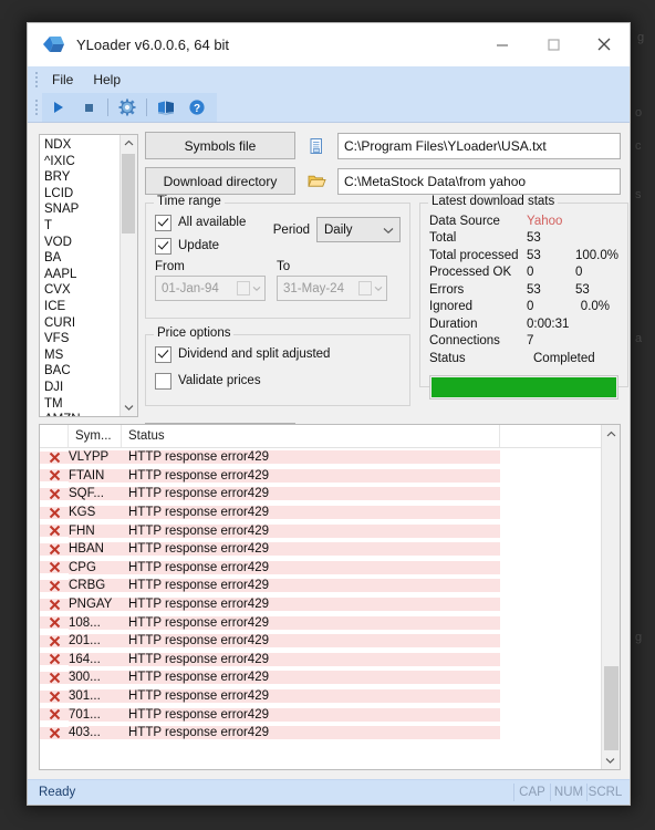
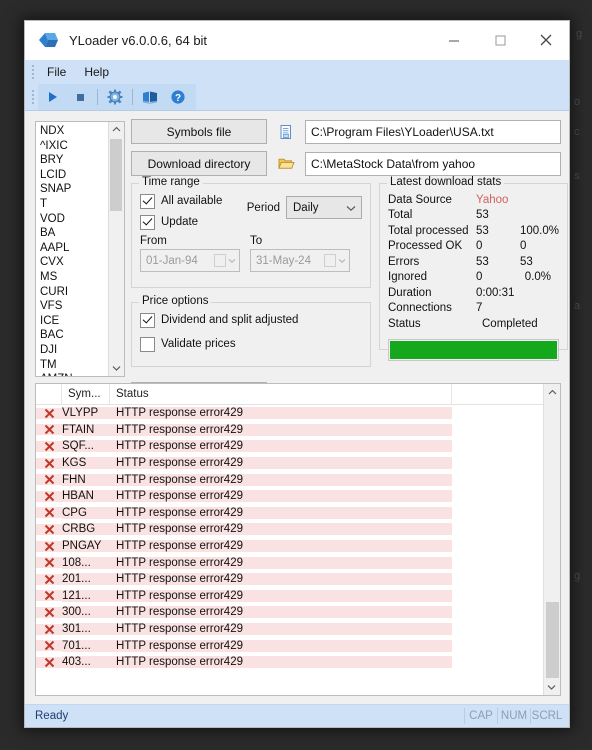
  g
  o
  c
  s
  a
  g
  YLoader v6.0.0.6, 64 bit
  File
  Help
  ?
  NDX
  ^IXIC
  BRY
  LCID
  SNAP
  T
  VOD
  BA
  AAPL
  CVX
- ICE
+ MS
  CURI
  VFS
- MS
+ ICE
  BAC
  DJI
  TM
  Symbols file
  C:\Program Files\YLoader\USA.txt
  Download directory
  C:\MetaStock Data\from yahoo
  Time range
  All available
  Update
  Period
  Daily
  From
  01-Jan-94
  To
  31-May-24
  Price options
  Dividend and split adjusted
  Validate prices
  Latest download stats
  Data Source
  Yahoo
  Total
  53
  Total processed
  53
  100.0%
  Processed OK
  0
  0
  Errors
  53
  53
  Ignored
  0
  0.0%
  Duration
  0:00:31
  Connections
  7
  Status
  Completed
  Sym...
  Status
  VLYPP
  HTTP response error429
  FTAIN
  HTTP response error429
  SQF...
  HTTP response error429
  KGS
  HTTP response error429
  FHN
  HTTP response error429
  HBAN
  HTTP response error429
  CPG
  HTTP response error429
  CRBG
  HTTP response error429
  PNGAY
  HTTP response error429
  108...
  HTTP response error429
  201...
  HTTP response error429
- 164...
+ 121...
  HTTP response error429
  300...
  HTTP response error429
  301...
  HTTP response error429
  701...
  HTTP response error429
  403...
  HTTP response error429
  Ready
  CAP
  NUM
  SCRL
